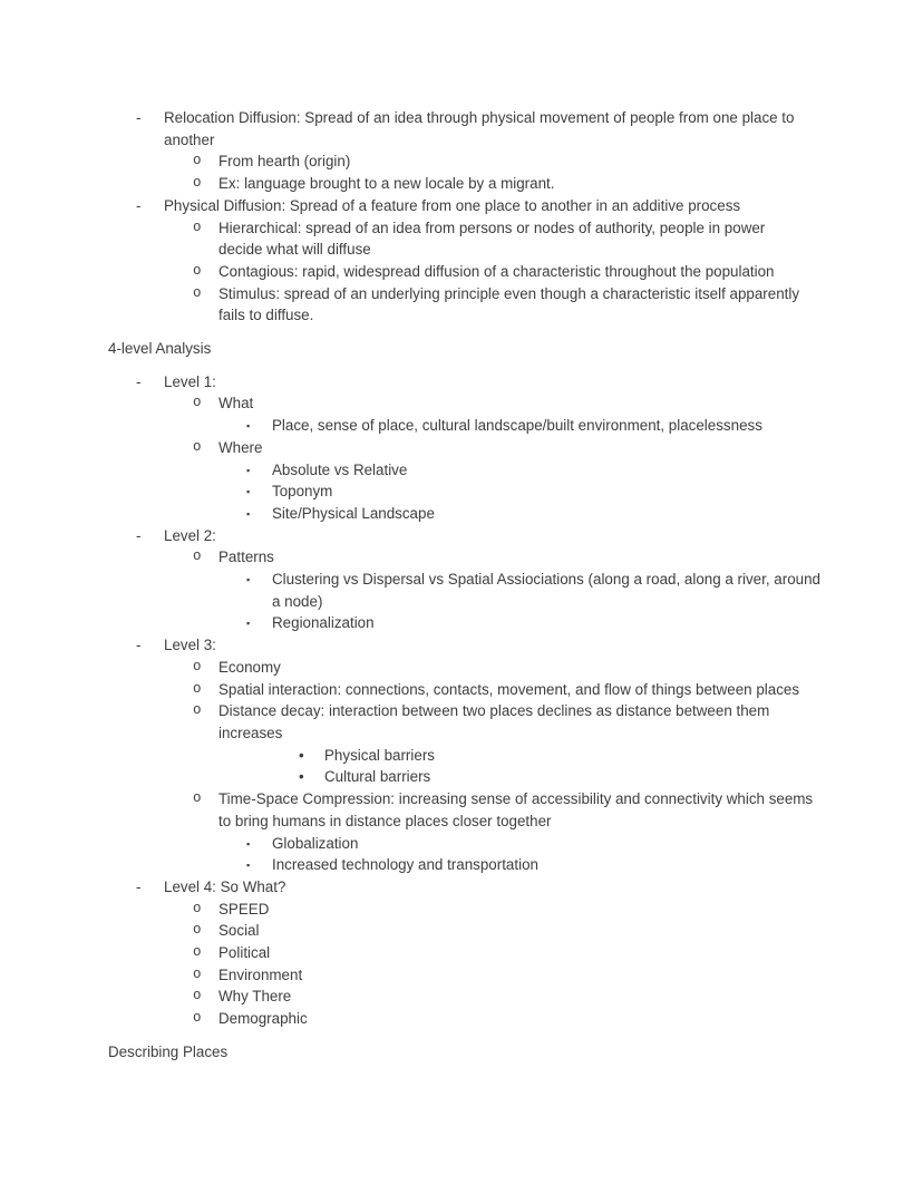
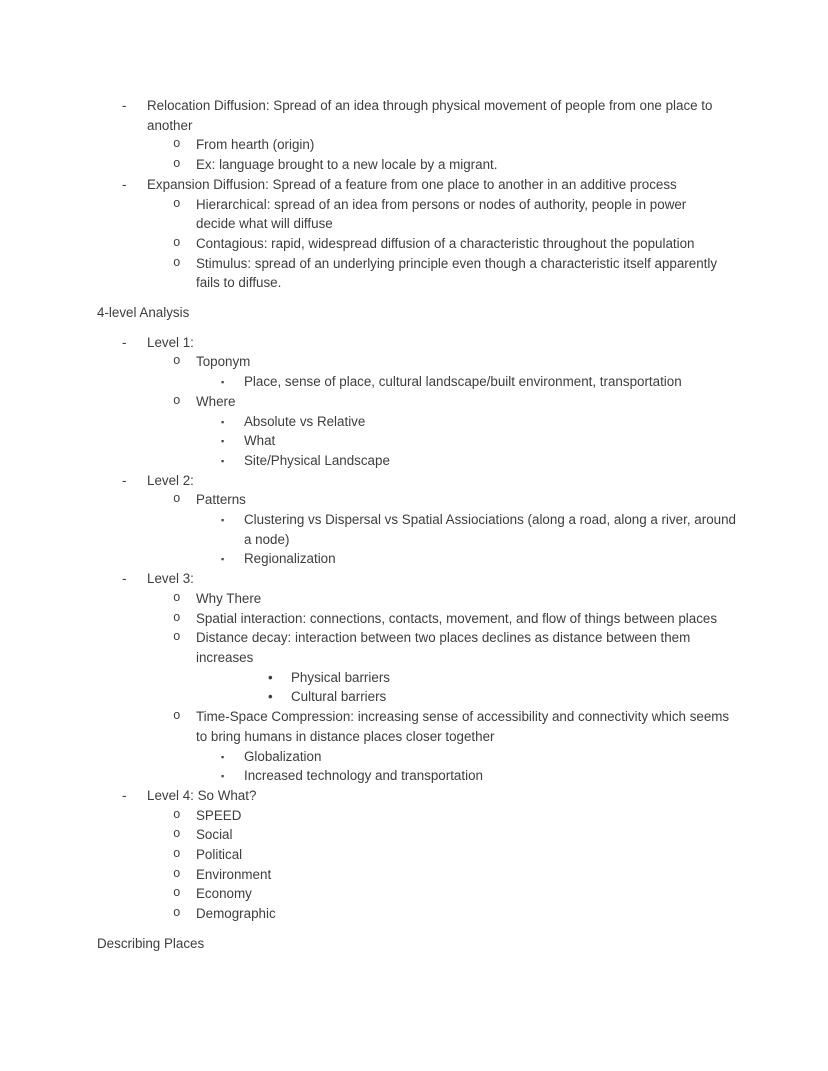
  -
  Relocation Diffusion: Spread of an idea through physical movement of people from one place to
  another
  o
  From hearth (origin)
  o
  Ex: language brought to a new locale by a migrant.
  -
- Physical Diffusion: Spread of a feature from one place to another in an additive process
+ Expansion Diffusion: Spread of a feature from one place to another in an additive process
  o
  Hierarchical: spread of an idea from persons or nodes of authority, people in power
  decide what will diffuse
  o
  Contagious: rapid, widespread diffusion of a characteristic throughout the population
  o
  Stimulus: spread of an underlying principle even though a characteristic itself apparently
  fails to diffuse.
  4-level Analysis
  -
  Level 1:
  o
- What
+ Toponym
  ▪
- Place, sense of place, cultural landscape/built environment, placelessness
+ Place, sense of place, cultural landscape/built environment, transportation
  o
  Where
  ▪
  Absolute vs Relative
  ▪
- Toponym
+ What
  ▪
  Site/Physical Landscape
  -
  Level 2:
  o
  Patterns
  ▪
  Clustering vs Dispersal vs Spatial Assiociations (along a road, along a river, around
  a node)
  ▪
  Regionalization
  -
  Level 3:
  o
- Economy
+ Why There
  o
  Spatial interaction: connections, contacts, movement, and flow of things between places
  o
  Distance decay: interaction between two places declines as distance between them
  increases
  •
  Physical barriers
  •
  Cultural barriers
  o
  Time-Space Compression: increasing sense of accessibility and connectivity which seems
  to bring humans in distance places closer together
  ▪
  Globalization
  ▪
  Increased technology and transportation
  -
  Level 4: So What?
  o
  SPEED
  o
  Social
  o
  Political
  o
  Environment
  o
- Why There
+ Economy
  o
  Demographic
  Describing Places
